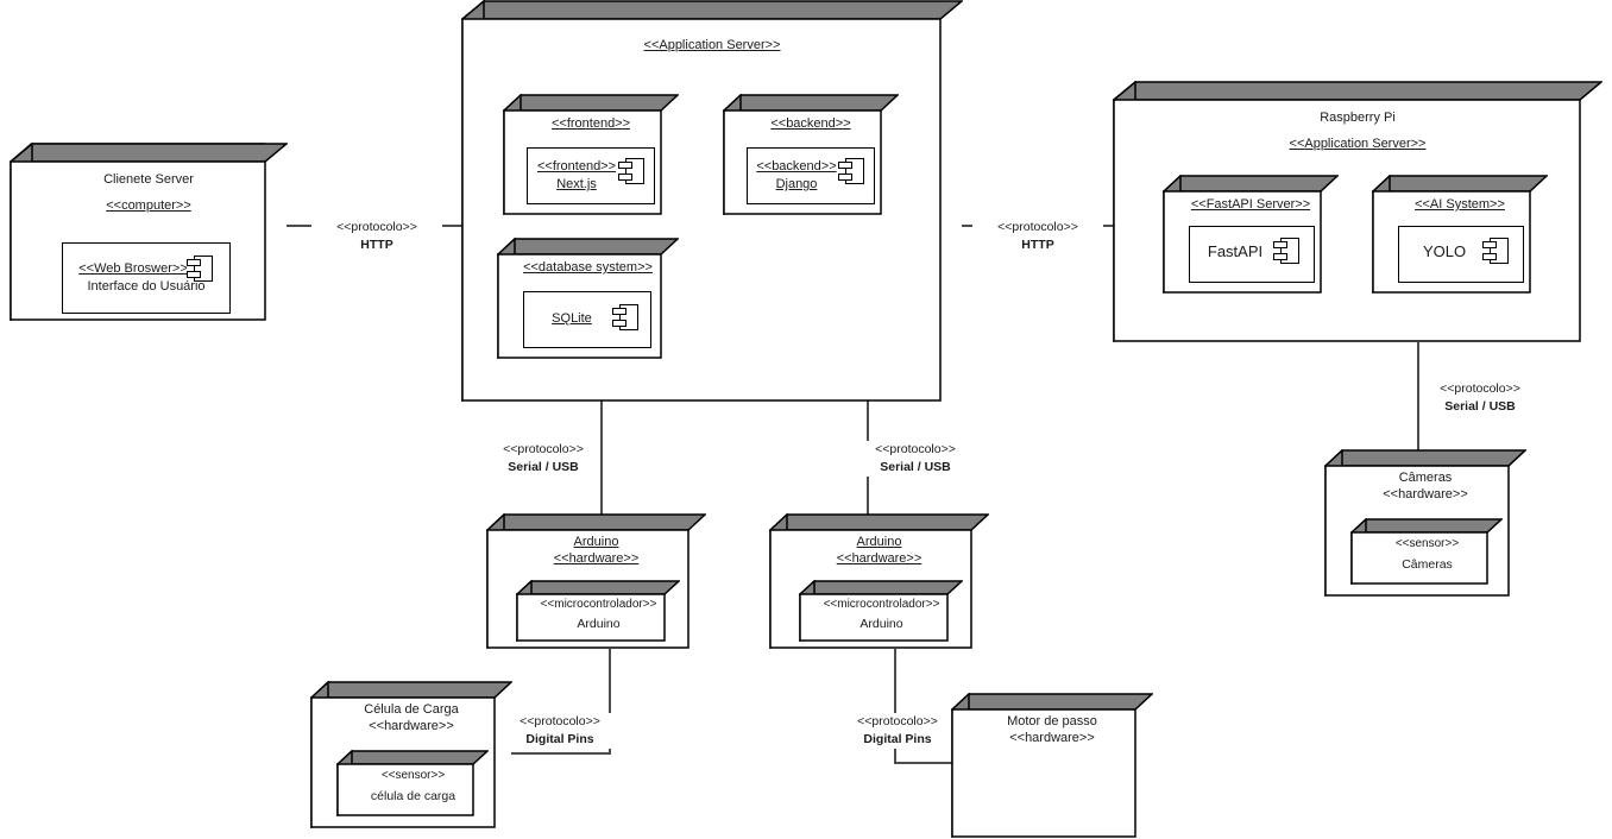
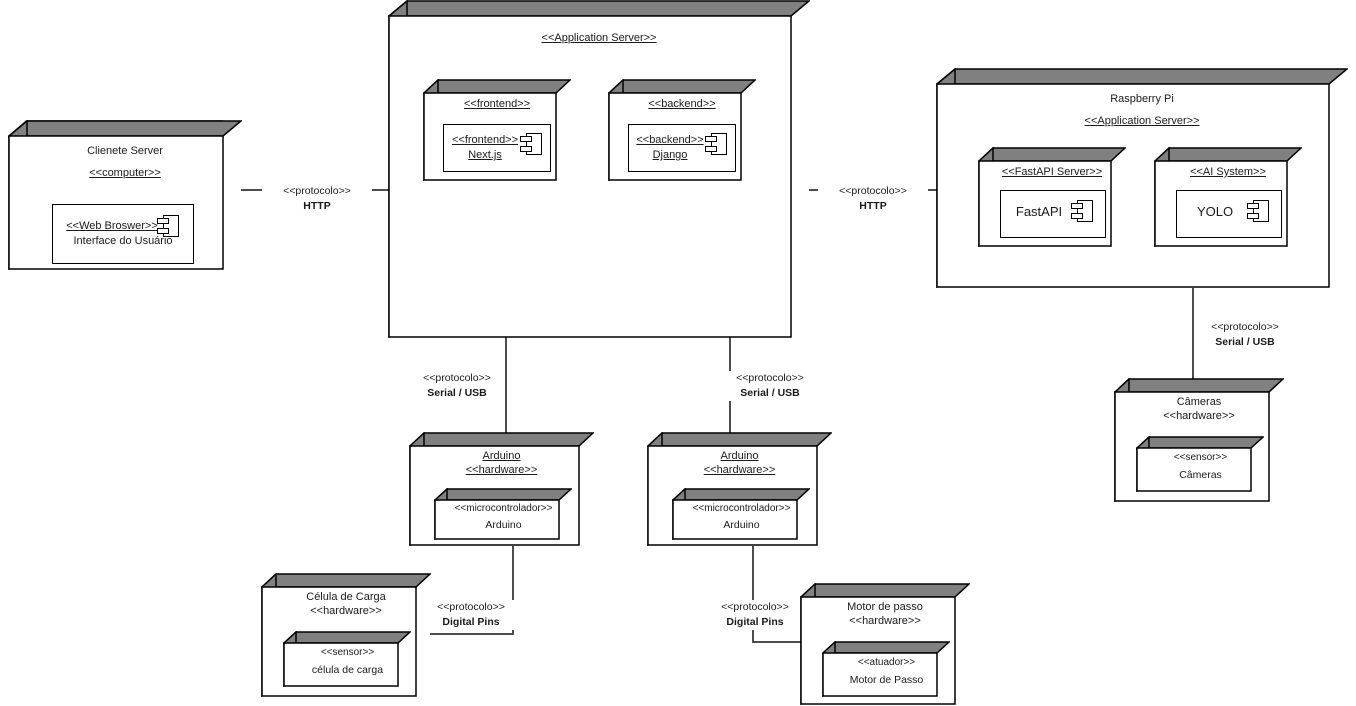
  Clienete Server
  <<computer>>
  <<Web Broswer>>
  Interface do Usuário
  <<Application Server>>
  <<frontend>>
  <<frontend>>
  Next.js
  <<backend>>
  <<backend>>
  Django
- <<database system>>
- SQLite
  Raspberry Pi
  <<Application Server>>
  <<FastAPI Server>>
  FastAPI
  <<AI System>>
  YOLO
  Arduino
  <<hardware>>
  <<microcontrolador>>
  Arduino
  Arduino
  <<hardware>>
  <<microcontrolador>>
  Arduino
  Câmeras
  <<hardware>>
  <<sensor>>
  Câmeras
  Célula de Carga
  <<hardware>>
  <<sensor>>
  célula de carga
  Motor de passo
  <<hardware>>
+ <<atuador>>
+ Motor de Passo
  <<protocolo>>
  HTTP
  <<protocolo>>
  HTTP
  <<protocolo>>
  Serial / USB
  <<protocolo>>
  Serial / USB
  <<protocolo>>
  Serial / USB
  <<protocolo>>
  Digital Pins
  <<protocolo>>
  Digital Pins
